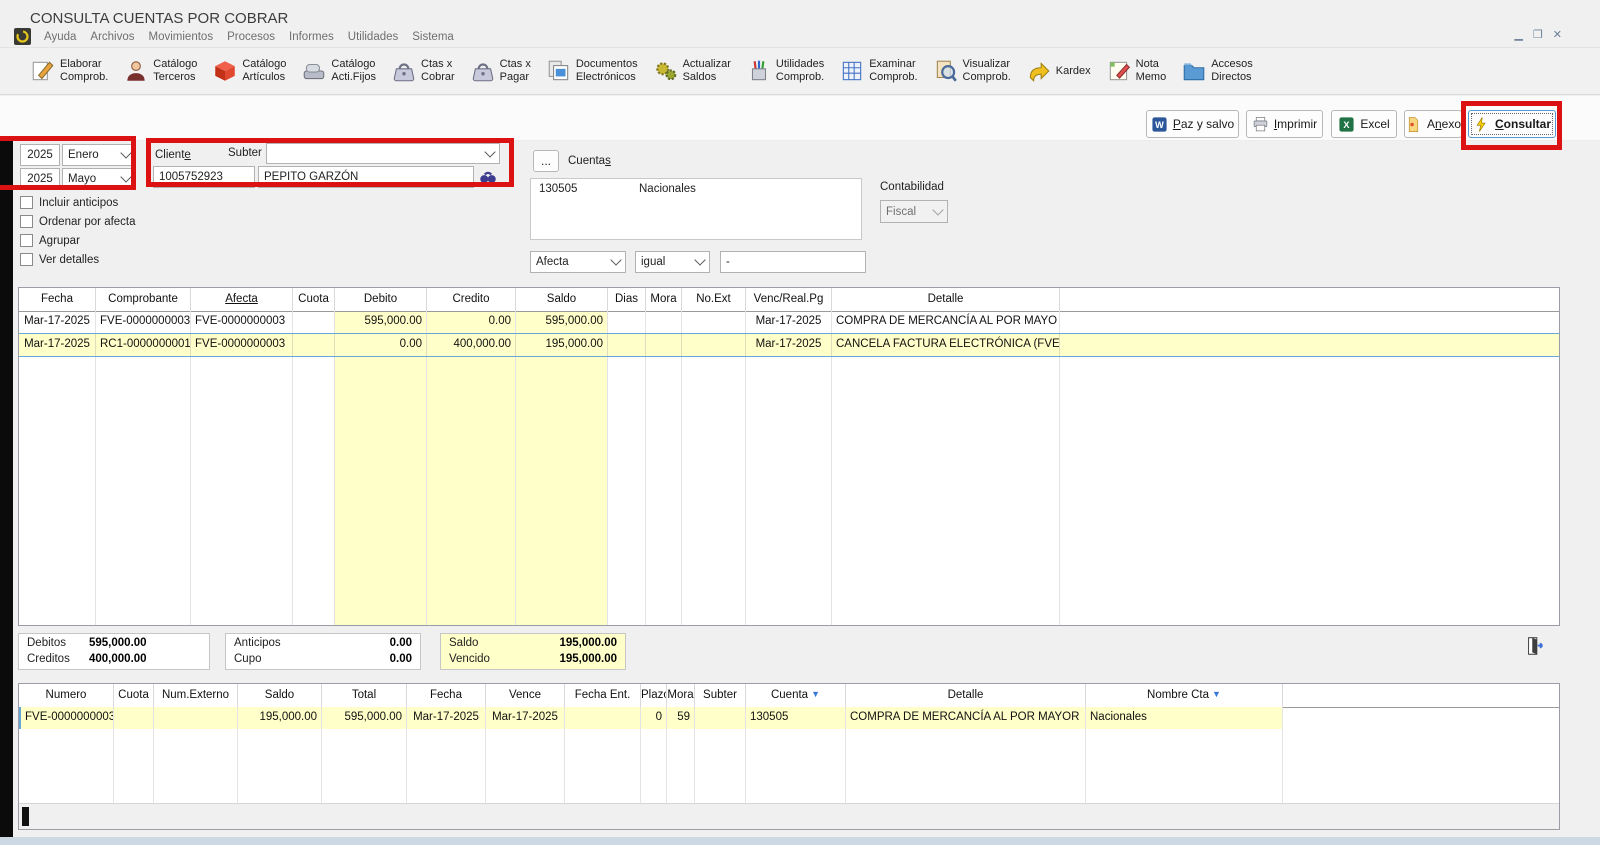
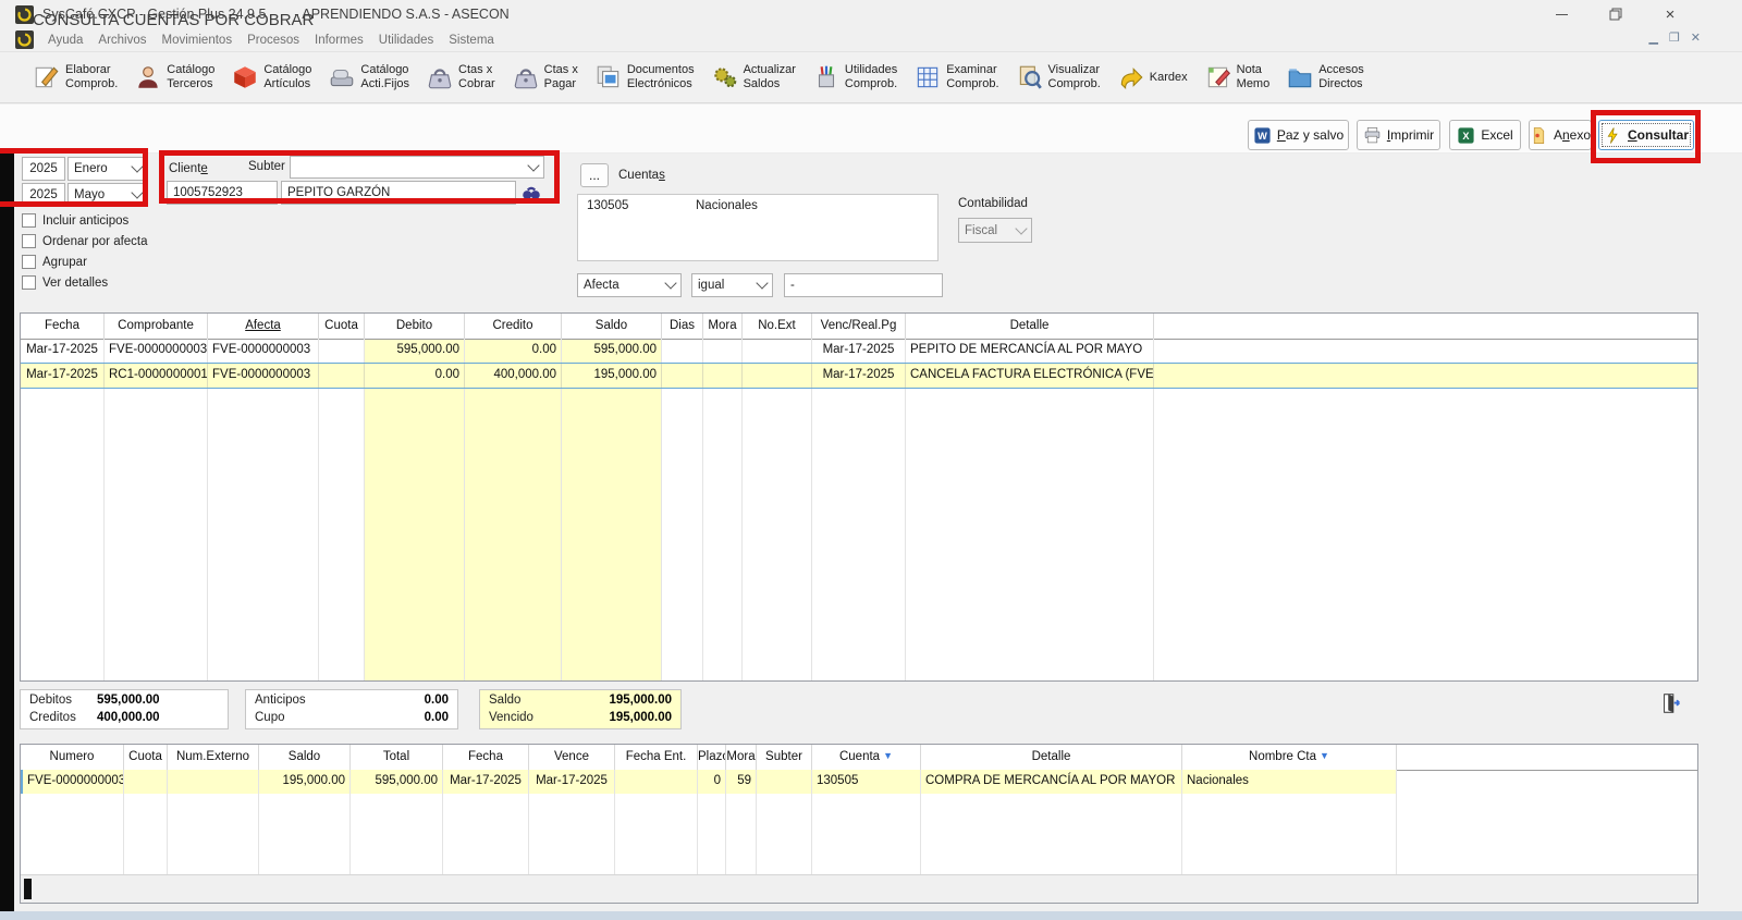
+ SysCafé.CXCP - Gestión Plus 24.9.5
+ - APRENDIENDO S.A.S - ASECON
+ ×
  Ayuda
  Archivos
  Movimientos
  Procesos
  Informes
  Utilidades
  Sistema
  ▁
  ❐
  ✕
  Elaborar
  Comprob.
  Catálogo
  Terceros
  Catálogo
  Artículos
  Catálogo
  Acti.Fijos
  Ctas x
  Cobrar
  Ctas x
  Pagar
  Documentos
  Electrónicos
  Actualizar
  Saldos
  Utilidades
  Comprob.
  Examinar
  Comprob.
  Visualizar
  Comprob.
  Kardex
  Nota
  Memo
  Accesos
  Directos
  CONSULTA CUENTAS POR COBRAR
  W
  Paz y salvo
  Imprimir
  X
  Excel
  Anexo
  Consultar
  2025
  Enero
  2025
  Mayo
  Incluir anticipos
  Ordenar por afecta
  Agrupar
  Ver detalles
  Cliente
  Subter
  1005752923
  PEPITO GARZÓN
  ...
  Cuentas
  130505
  Nacionales
  Contabilidad
  Fiscal
  Afecta
  igual
  -
  Fecha
  Comprobante
  Afecta
  Cuota
  Debito
  Credito
  Saldo
  Dias
  Mora
  No.Ext
  Venc/Real.Pg
  Detalle
  Mar-17-2025
  FVE-0000000003
  FVE-0000000003
  595,000.00
  0.00
  595,000.00
  Mar-17-2025
- COMPRA DE MERCANCÍA AL POR MAYO
+ PEPITO DE MERCANCÍA AL POR MAYO
  Mar-17-2025
  RC1-0000000001
  FVE-0000000003
  0.00
  400,000.00
  195,000.00
  Mar-17-2025
  CANCELA FACTURA ELECTRÓNICA (FVE
  Debitos
  595,000.00
  Creditos
  400,000.00
  Anticipos
  0.00
  Cupo
  0.00
  Saldo
  195,000.00
  Vencido
  195,000.00
  Numero
  Cuota
  Num.Externo
  Saldo
  Total
  Fecha
  Vence
  Fecha Ent.
  Plazo
  Mora
  Subter
  Cuenta ▼
  Detalle
  Nombre Cta ▼
  FVE-0000000003
  195,000.00
  595,000.00
  Mar-17-2025
  Mar-17-2025
  0
  59
  130505
  COMPRA DE MERCANCÍA AL POR MAYOR
  Nacionales
